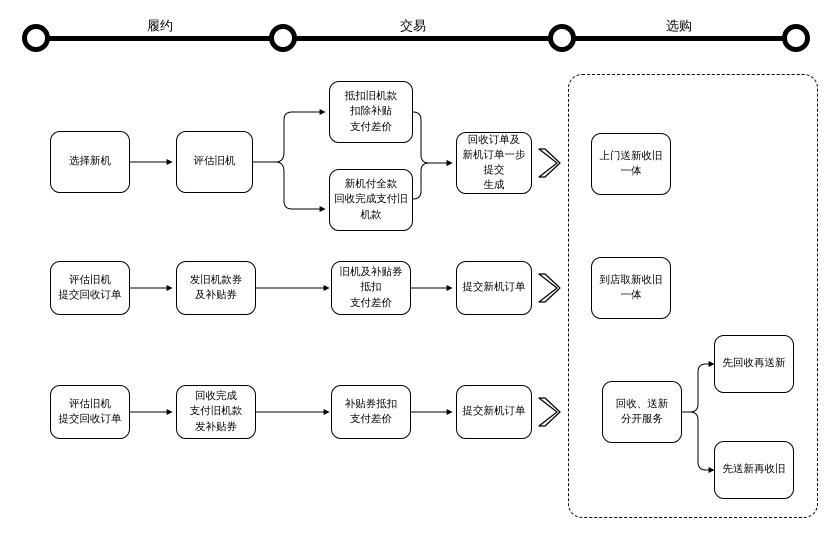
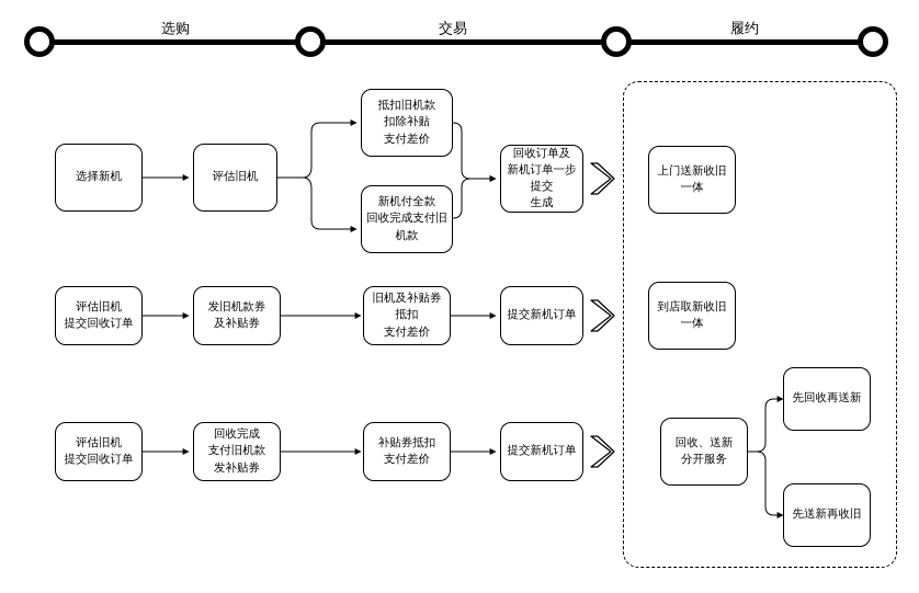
- 履约
+ 选购
  交易
- 选购
+ 履约
  选择新机
  评估旧机
  抵扣旧机款
  扣除补贴
  支付差价
  新机付全款
  回收完成支付旧机款
  回收订单及
  新机订单一步提交
  生成
  评估旧机
  提交回收订单
  发旧机款券
  及补贴券
  旧机及补贴券抵扣
  支付差价
  提交新机订单
  评估旧机
  提交回收订单
  回收完成
  支付旧机款
  发补贴券
  补贴券抵扣
  支付差价
  提交新机订单
  上门送新收旧一体
  到店取新收旧一体
  回收、送新
  分开服务
  先回收再送新
  先送新再收旧
